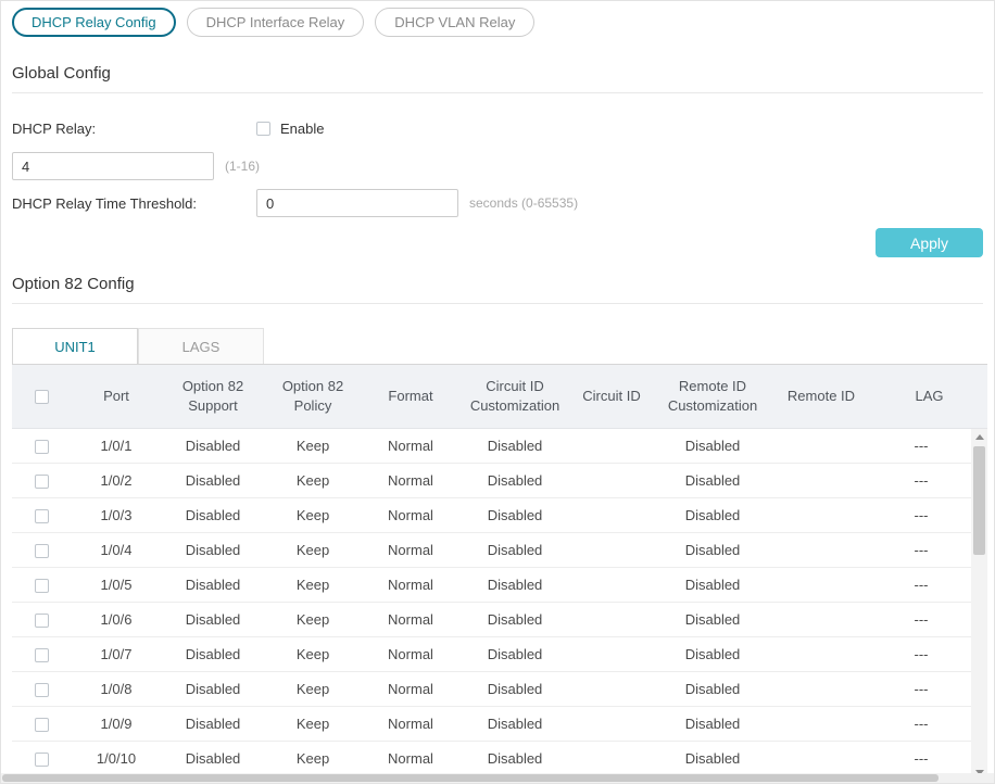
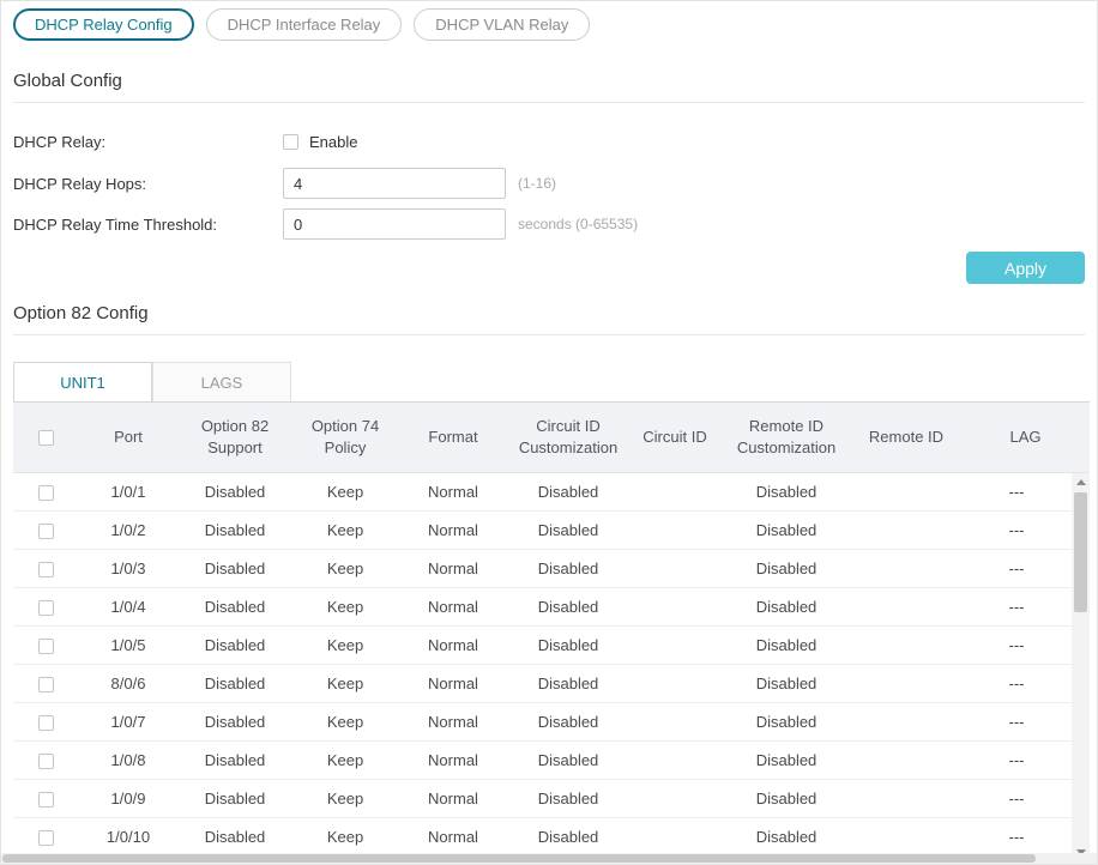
  DHCP Relay Config
  DHCP Interface Relay
  DHCP VLAN Relay
  Global Config
  DHCP Relay:
  Enable
+ DHCP Relay Hops:
  4
  (1-16)
  DHCP Relay Time Threshold:
  0
  seconds (0-65535)
  Apply
  Option 82 Config
  UNIT1
  LAGS
- 	Port	Option 82 Support	Option 82 Policy	Format	Circuit ID Customization	Circuit ID	Remote ID Customization	Remote ID	LAG
+ 	Port	Option 82 Support	Option 74 Policy	Format	Circuit ID Customization	Circuit ID	Remote ID Customization	Remote ID	LAG
  	1/0/1	Disabled	Keep	Normal	Disabled		Disabled		---
  	1/0/2	Disabled	Keep	Normal	Disabled		Disabled		---
  	1/0/3	Disabled	Keep	Normal	Disabled		Disabled		---
  	1/0/4	Disabled	Keep	Normal	Disabled		Disabled		---
  	1/0/5	Disabled	Keep	Normal	Disabled		Disabled		---
- 	1/0/6	Disabled	Keep	Normal	Disabled		Disabled		---
+ 	8/0/6	Disabled	Keep	Normal	Disabled		Disabled		---
  	1/0/7	Disabled	Keep	Normal	Disabled		Disabled		---
  	1/0/8	Disabled	Keep	Normal	Disabled		Disabled		---
  	1/0/9	Disabled	Keep	Normal	Disabled		Disabled		---
  	1/0/10	Disabled	Keep	Normal	Disabled		Disabled		---
